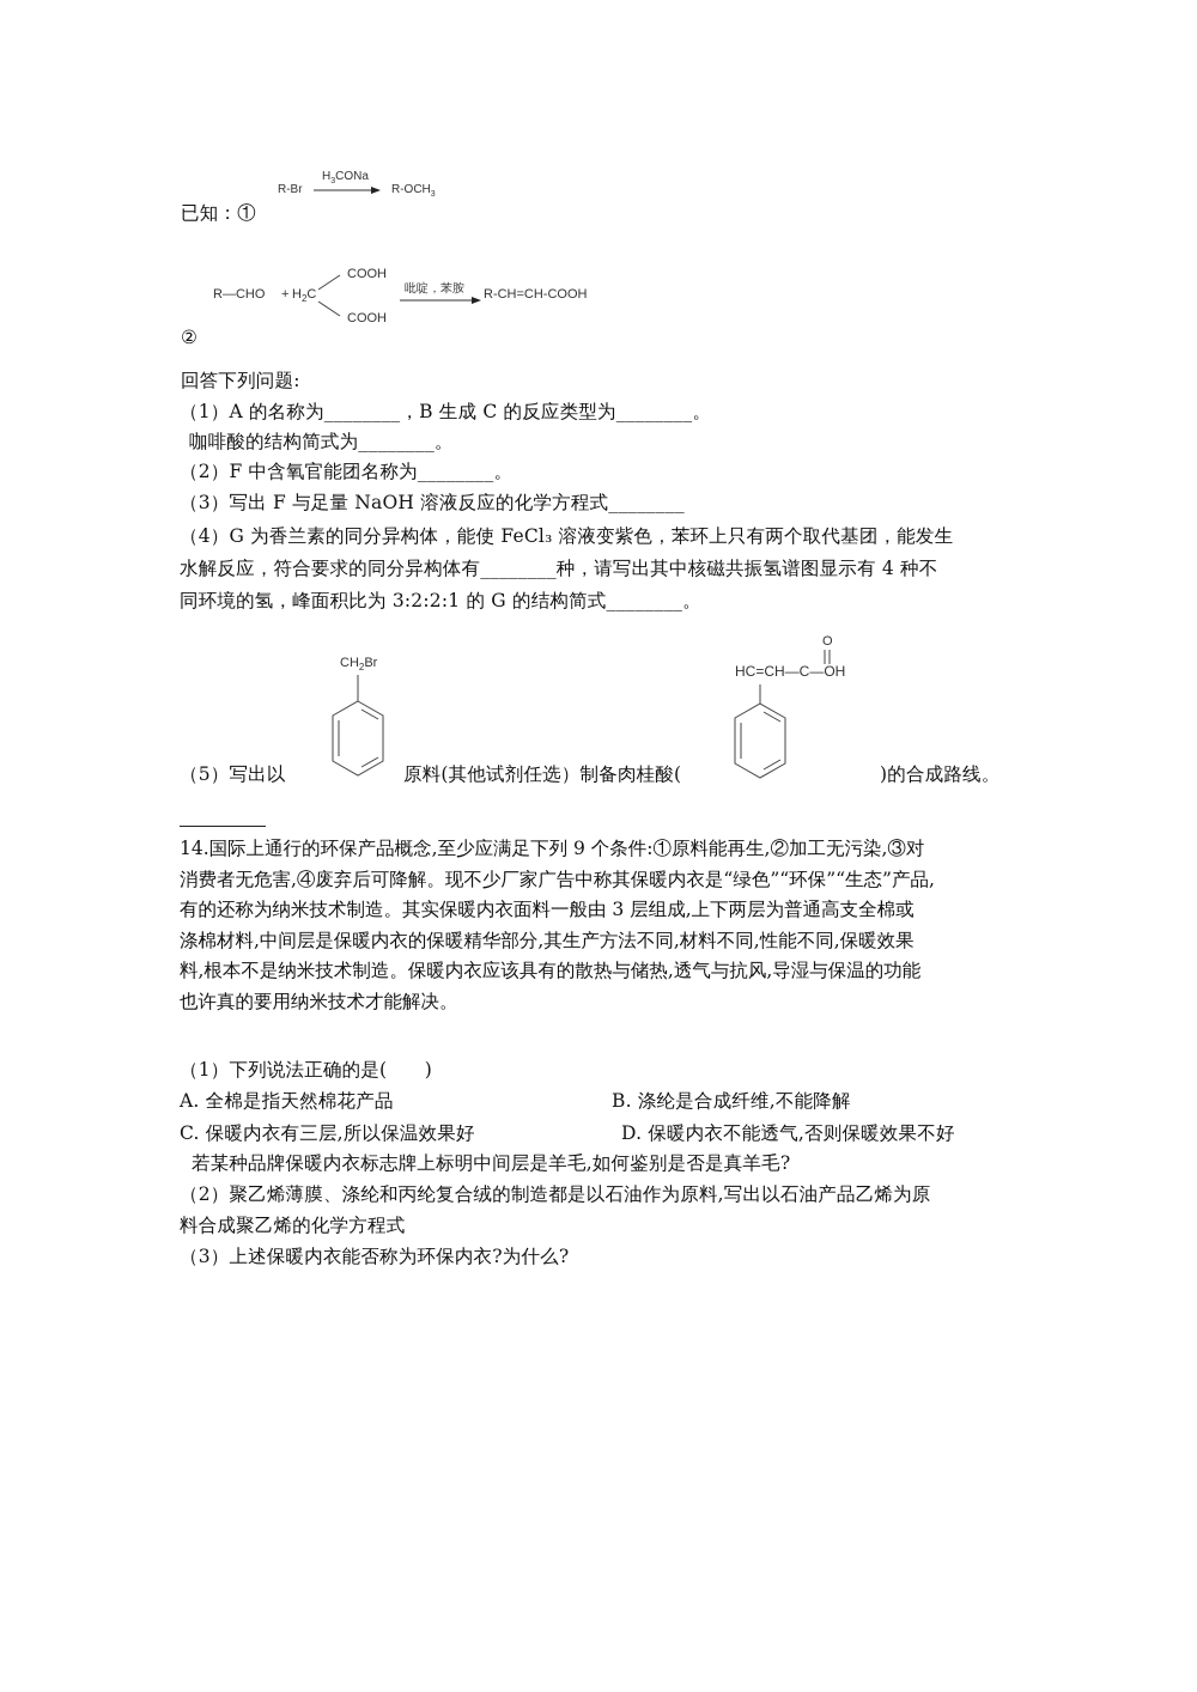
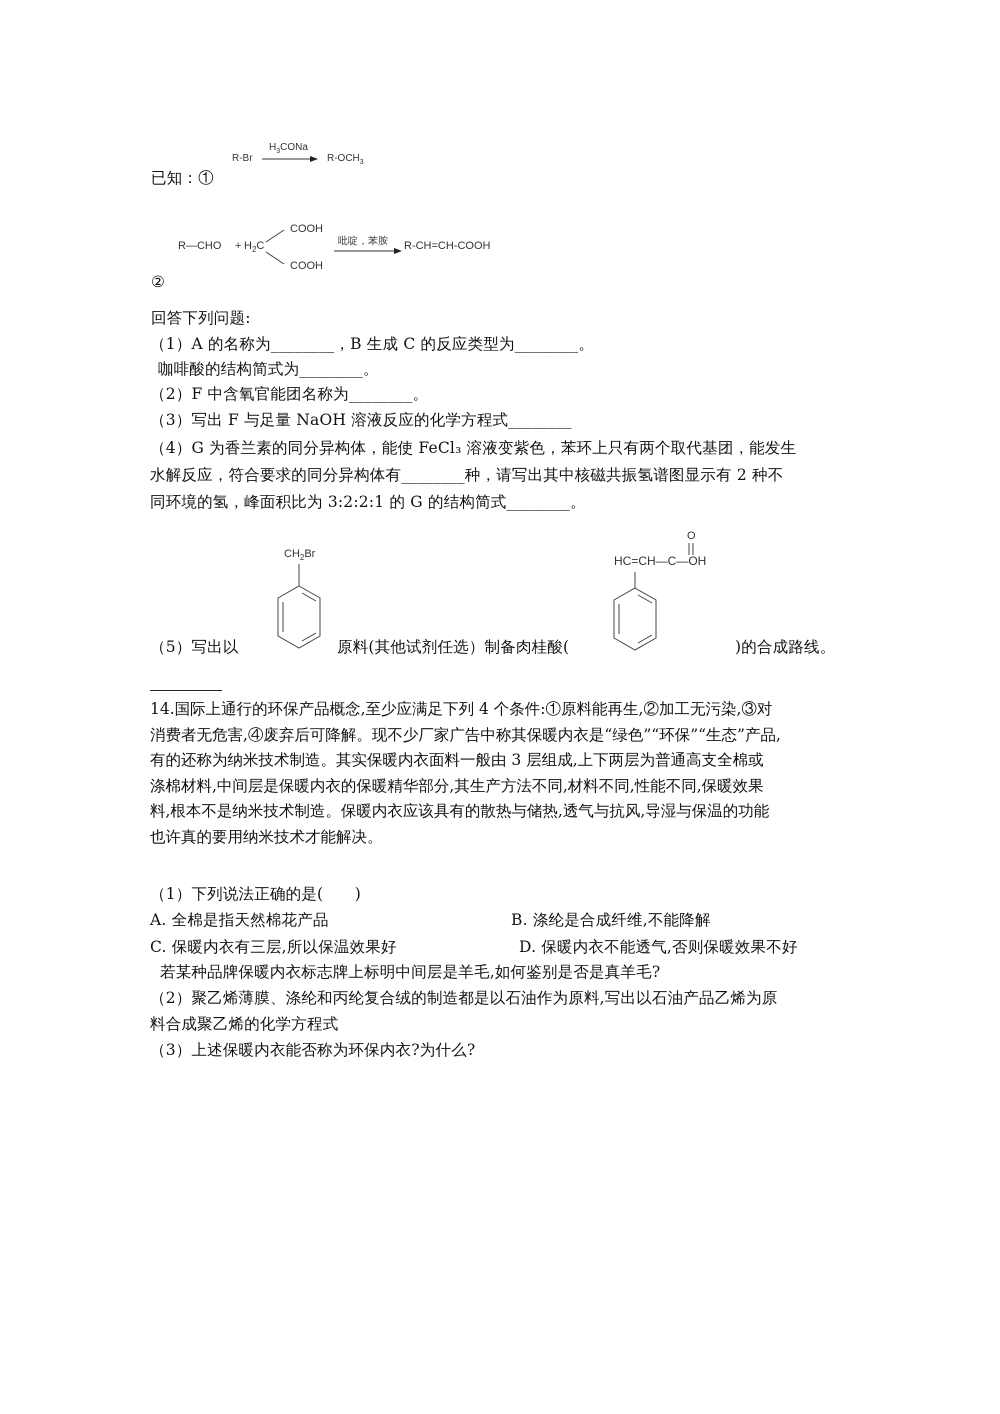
  R-Br
  H CONa
  R-OCH
  已知：①
  R—CHO
  +
  H2C
  COOH
  COOH
  吡啶，苯胺
  R-CH=CH-COOH
  ②
  回答下列问题:
  （1）A 的名称为________，B 生成 C 的反应类型为________。
  咖啡酸的结构简式为________。
  （2）F 中含氧官能团名称为________。
  （3）写出 F 与足量 NaOH 溶液反应的化学方程式________
  （4）G 为香兰素的同分异构体，能使 FeCl₃ 溶液变紫色，苯环上只有两个取代基团，能发生
- 水解反应，符合要求的同分异构体有________种，请写出其中核磁共振氢谱图显示有 4 种不
+ 水解反应，符合要求的同分异构体有________种，请写出其中核磁共振氢谱图显示有 2 种不
  同环境的氢，峰面积比为 3:2:2:1 的 G 的结构简式________。
  （5）写出以
  CH2Br
  原料(其他试剂任选）制备肉桂酸(
  O
  HC=CH—C—OH
  )的合成路线。
- 14.国际上通行的环保产品概念,至少应满足下列 9 个条件:①原料能再生,②加工无污染,③对
+ 14.国际上通行的环保产品概念,至少应满足下列 4 个条件:①原料能再生,②加工无污染,③对
  消费者无危害,④废弃后可降解。现不少厂家广告中称其保暖内衣是“绿色”“环保”“生态”产品,
  有的还称为纳米技术制造。其实保暖内衣面料一般由 3 层组成,上下两层为普通高支全棉或
  涤棉材料,中间层是保暖内衣的保暖精华部分,其生产方法不同,材料不同,性能不同,保暖效果
  料,根本不是纳米技术制造。保暖内衣应该具有的散热与储热,透气与抗风,导湿与保温的功能
  也许真的要用纳米技术才能解决。
  （1）下列说法正确的是( )
  A. 全棉是指天然棉花产品
  B. 涤纶是合成纤维,不能降解
  C. 保暖内衣有三层,所以保温效果好
  D. 保暖内衣不能透气,否则保暖效果不好
  若某种品牌保暖内衣标志牌上标明中间层是羊毛,如何鉴别是否是真羊毛?
  （2）聚乙烯薄膜、涤纶和丙纶复合绒的制造都是以石油作为原料,写出以石油产品乙烯为原
  料合成聚乙烯的化学方程式
  （3）上述保暖内衣能否称为环保内衣?为什么?
